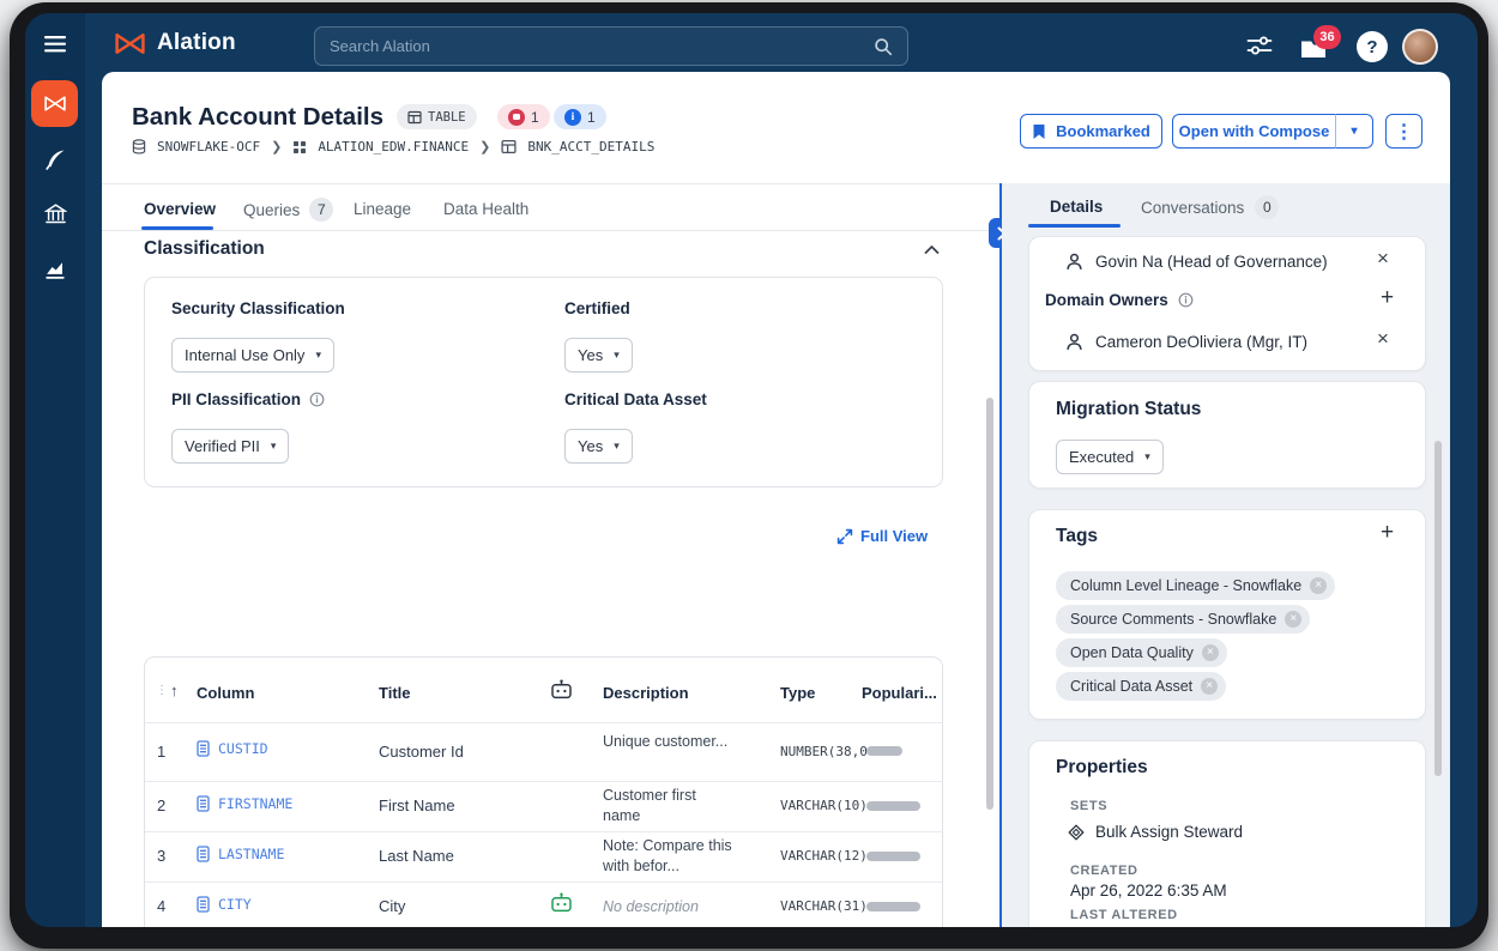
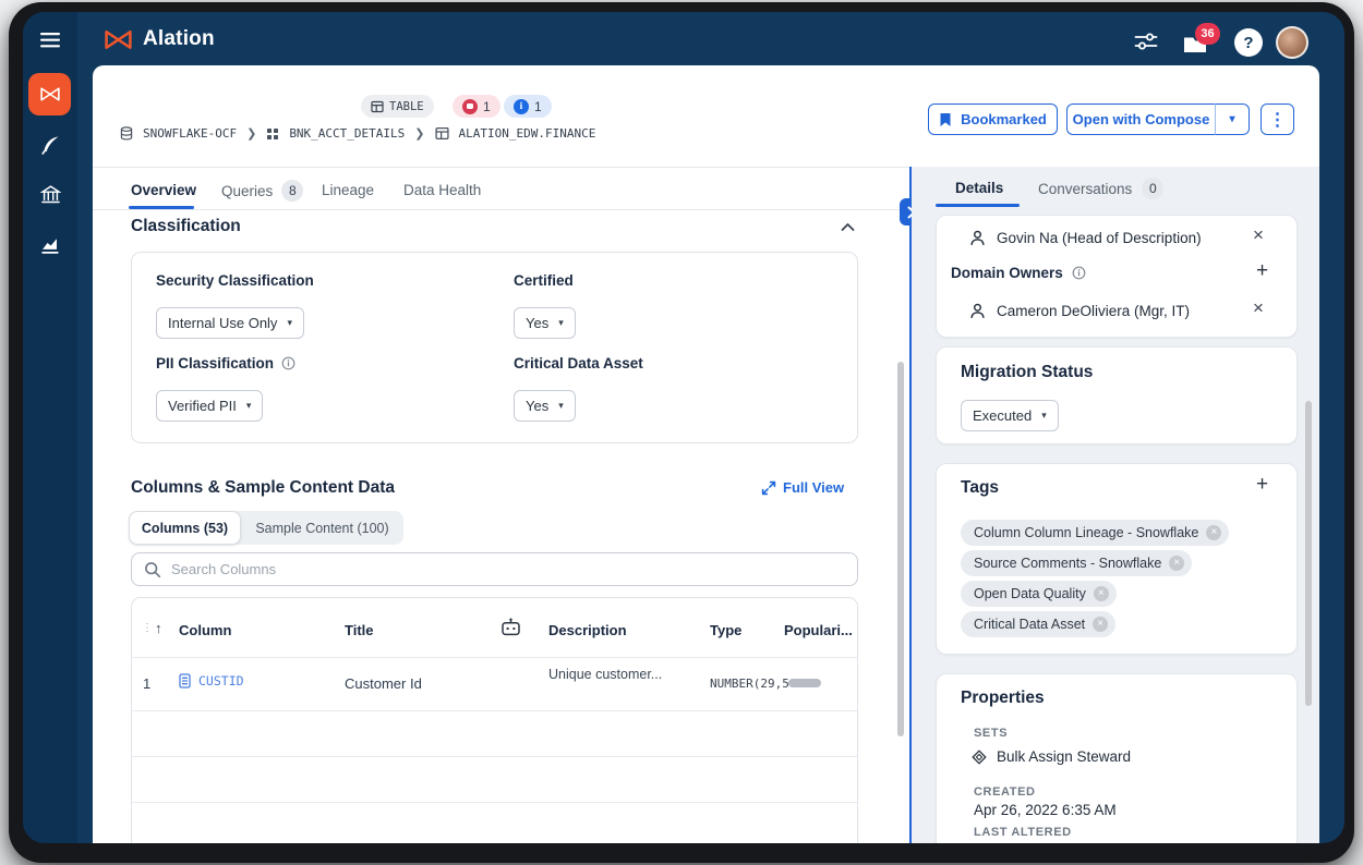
  Alation
- Search Alation
  36
  ?
- Bank Account Details
  TABLE
  1
  i
  1
  SNOWFLAKE-OCF
  ❯
- ALATION_EDW.FINANCE
+ BNK_ACCT_DETAILS
  ❯
- BNK_ACCT_DETAILS
+ ALATION_EDW.FINANCE
  Bookmarked
  Open with Compose
  ▾
  ⋮
  Overview
  Queries
- 7
+ 8
  Lineage
  Data Health
  Classification
  Security Classification
  Internal Use Only
  ▾
  Certified
  Yes
  ▾
  PII Classification
  Verified PII
  ▾
  Critical Data Asset
  Yes
  ▾
+ Columns & Sample Content Data
  Full View
+ Columns (53)
+ Sample Content (100)
+ Search Columns
  ⋮
  ↑
  Column
  Title
  Description
  Type
  Populari...
  1
  CUSTID
  Customer Id
  Unique customer...
- NUMBER(38,0
+ NUMBER(29,5
- 2
- FIRSTNAME
- First Name
- Customer first name
- VARCHAR(10)
- 3
- LASTNAME
- Last Name
- Note: Compare this with befor...
- VARCHAR(12)
- 4
- CITY
- City
- No description
- VARCHAR(31)
  Details
  Conversations
  0
- Govin Na (Head of Governance)
+ Govin Na (Head of Description)
  ×
  Domain Owners
  +
  Cameron DeOliviera (Mgr, IT)
  ×
  Migration Status
  Executed
  ▾
  Tags
  +
- Column Level Lineage - Snowflake
+ Column Column Lineage - Snowflake
  ×
  Source Comments - Snowflake
  ×
  Open Data Quality
  ×
  Critical Data Asset
  ×
  Properties
  SETS
  Bulk Assign Steward
  CREATED
  Apr 26, 2022 6:35 AM
  LAST ALTERED
